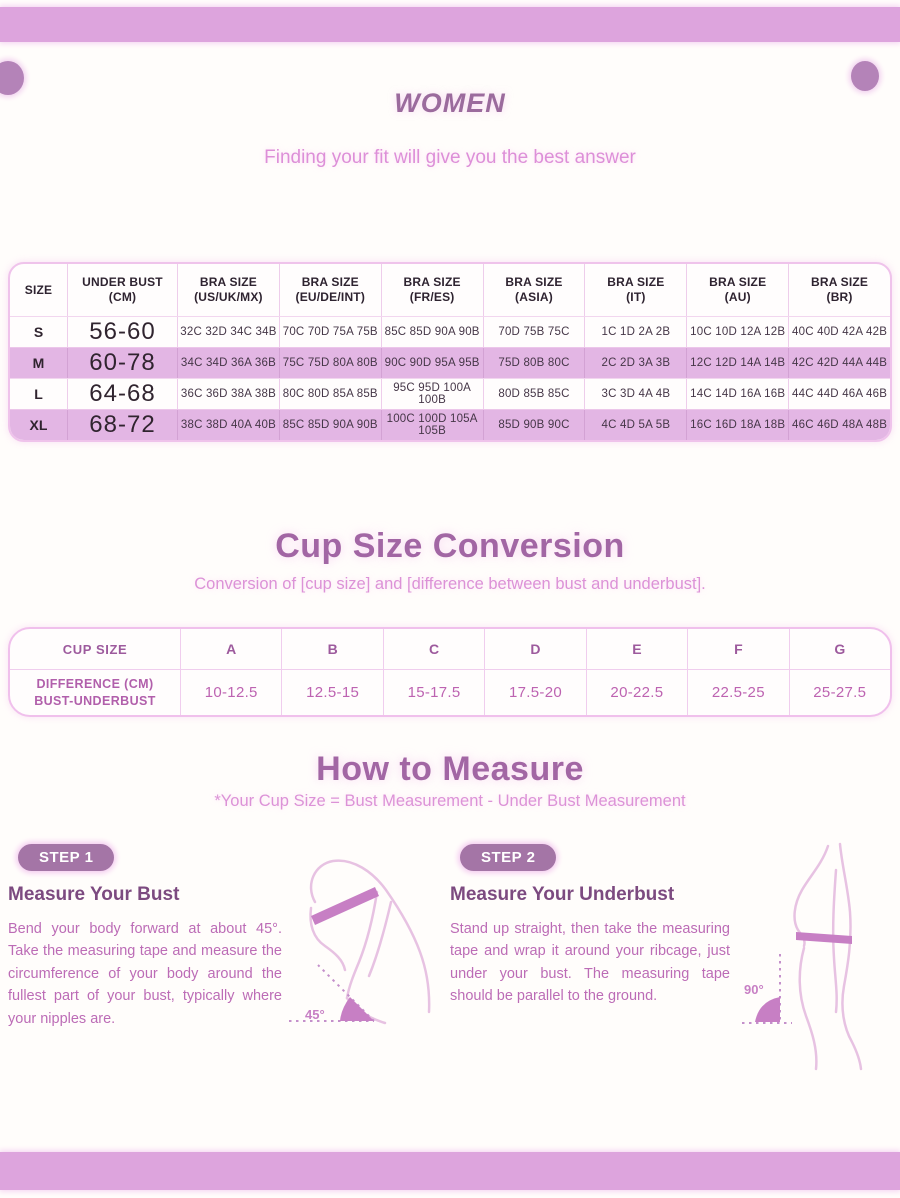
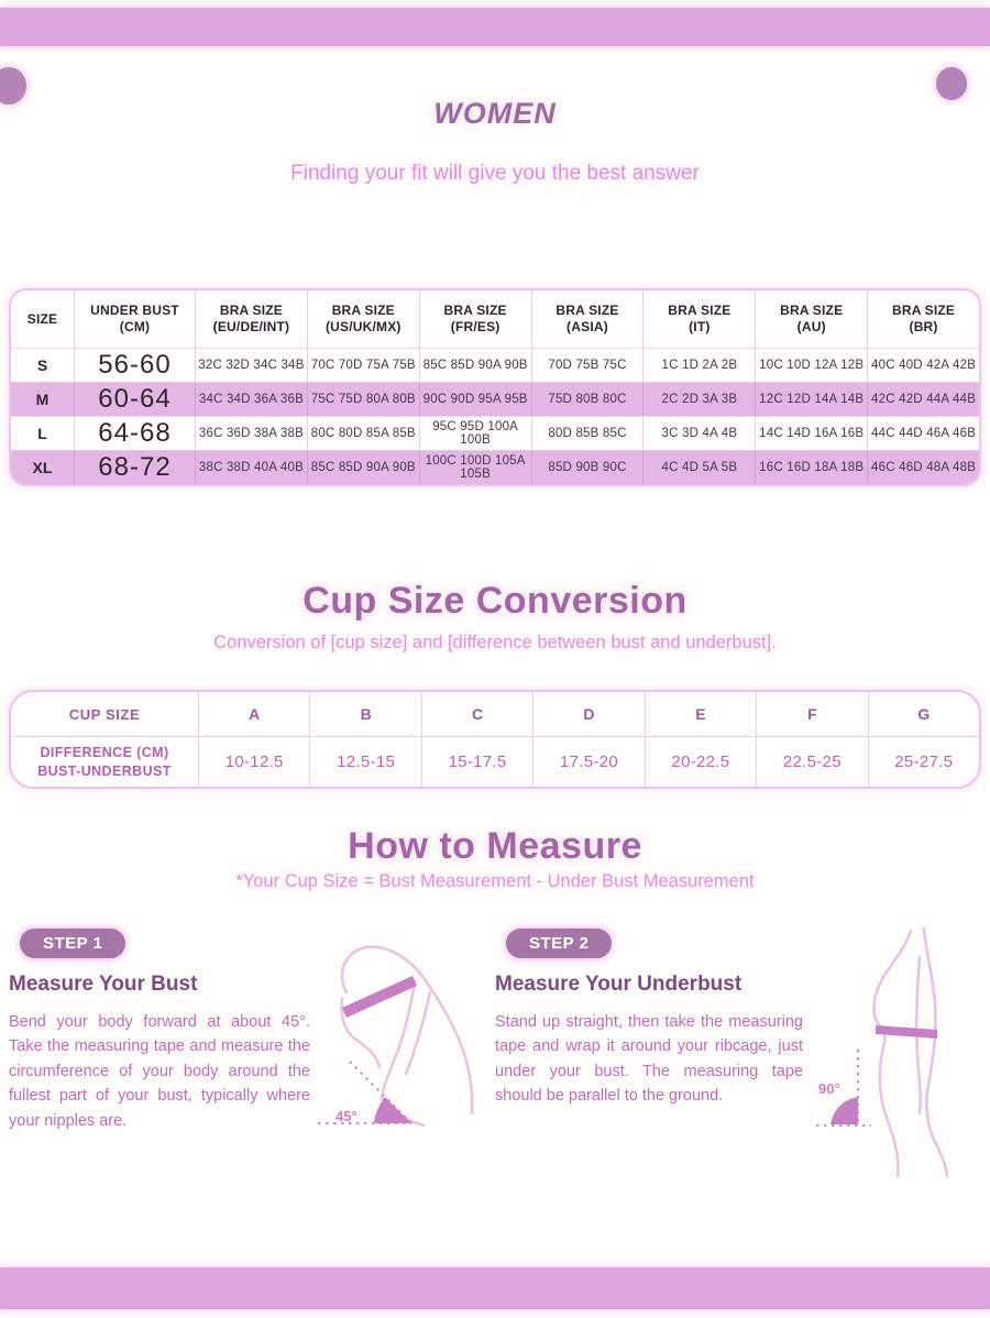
  WOMEN
  Finding your fit will give you the best answer
  SIZE
  UNDER BUST
  (CM)
  BRA SIZE
- (US/UK/MX)
+ (EU/DE/INT)
  BRA SIZE
- (EU/DE/INT)
+ (US/UK/MX)
  BRA SIZE
  (FR/ES)
  BRA SIZE
  (ASIA)
  BRA SIZE
  (IT)
  BRA SIZE
  (AU)
  BRA SIZE
  (BR)
  S
  56-60
  32C 32D 34C 34B
  70C 70D 75A 75B
  85C 85D 90A 90B
  70D 75B 75C
  1C 1D 2A 2B
  10C 10D 12A 12B
  40C 40D 42A 42B
  M
- 60-78
+ 60-64
  34C 34D 36A 36B
  75C 75D 80A 80B
  90C 90D 95A 95B
  75D 80B 80C
  2C 2D 3A 3B
  12C 12D 14A 14B
  42C 42D 44A 44B
  L
  64-68
  36C 36D 38A 38B
  80C 80D 85A 85B
  95C 95D 100A 100B
  80D 85B 85C
  3C 3D 4A 4B
  14C 14D 16A 16B
  44C 44D 46A 46B
  XL
  68-72
  38C 38D 40A 40B
  85C 85D 90A 90B
  100C 100D 105A 105B
  85D 90B 90C
  4C 4D 5A 5B
  16C 16D 18A 18B
  46C 46D 48A 48B
  Cup Size Conversion
  Conversion of [cup size] and [difference between bust and underbust].
  CUP SIZE
  A
  B
  C
  D
  E
  F
  G
  DIFFERENCE (CM)
  BUST-UNDERBUST
  10-12.5
  12.5-15
  15-17.5
  17.5-20
  20-22.5
  22.5-25
  25-27.5
  How to Measure
  *Your Cup Size = Bust Measurement - Under Bust Measurement
  STEP 1
  Measure Your Bust
  Bend your body forward at about 45°. Take the measuring tape and measure the circumference of your body around the fullest part of your bust, typically where your nipples are.
  STEP 2
  Measure Your Underbust
  Stand up straight, then take the measuring tape and wrap it around your ribcage, just under your bust. The measuring tape should be parallel to the ground.
  45°
  90°
